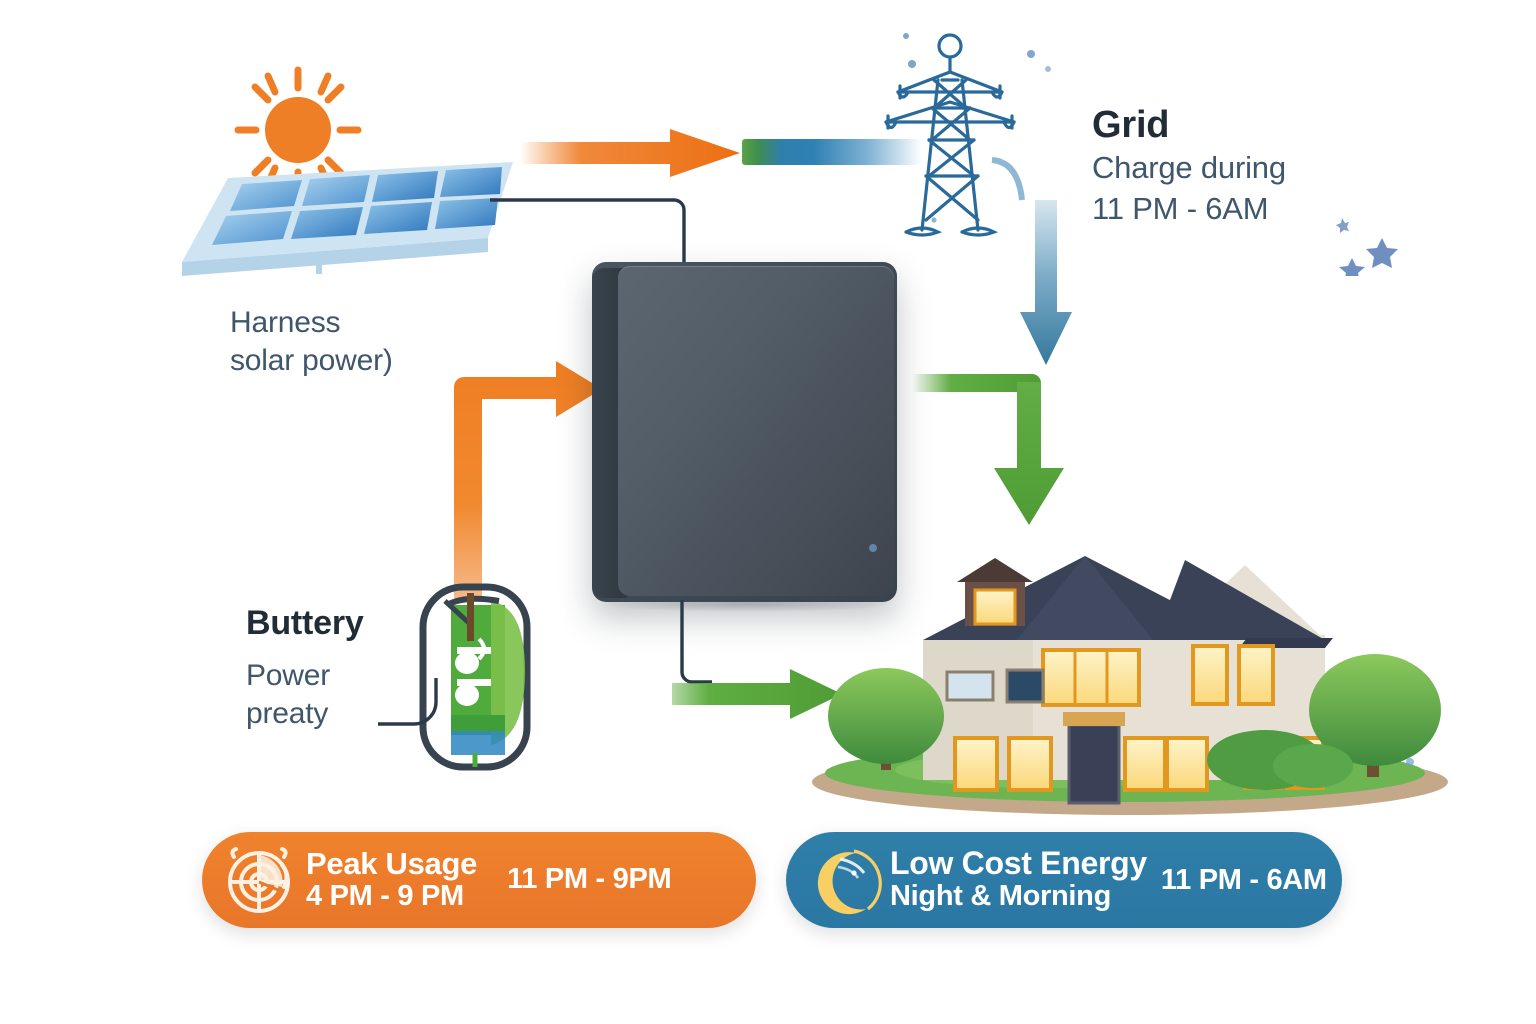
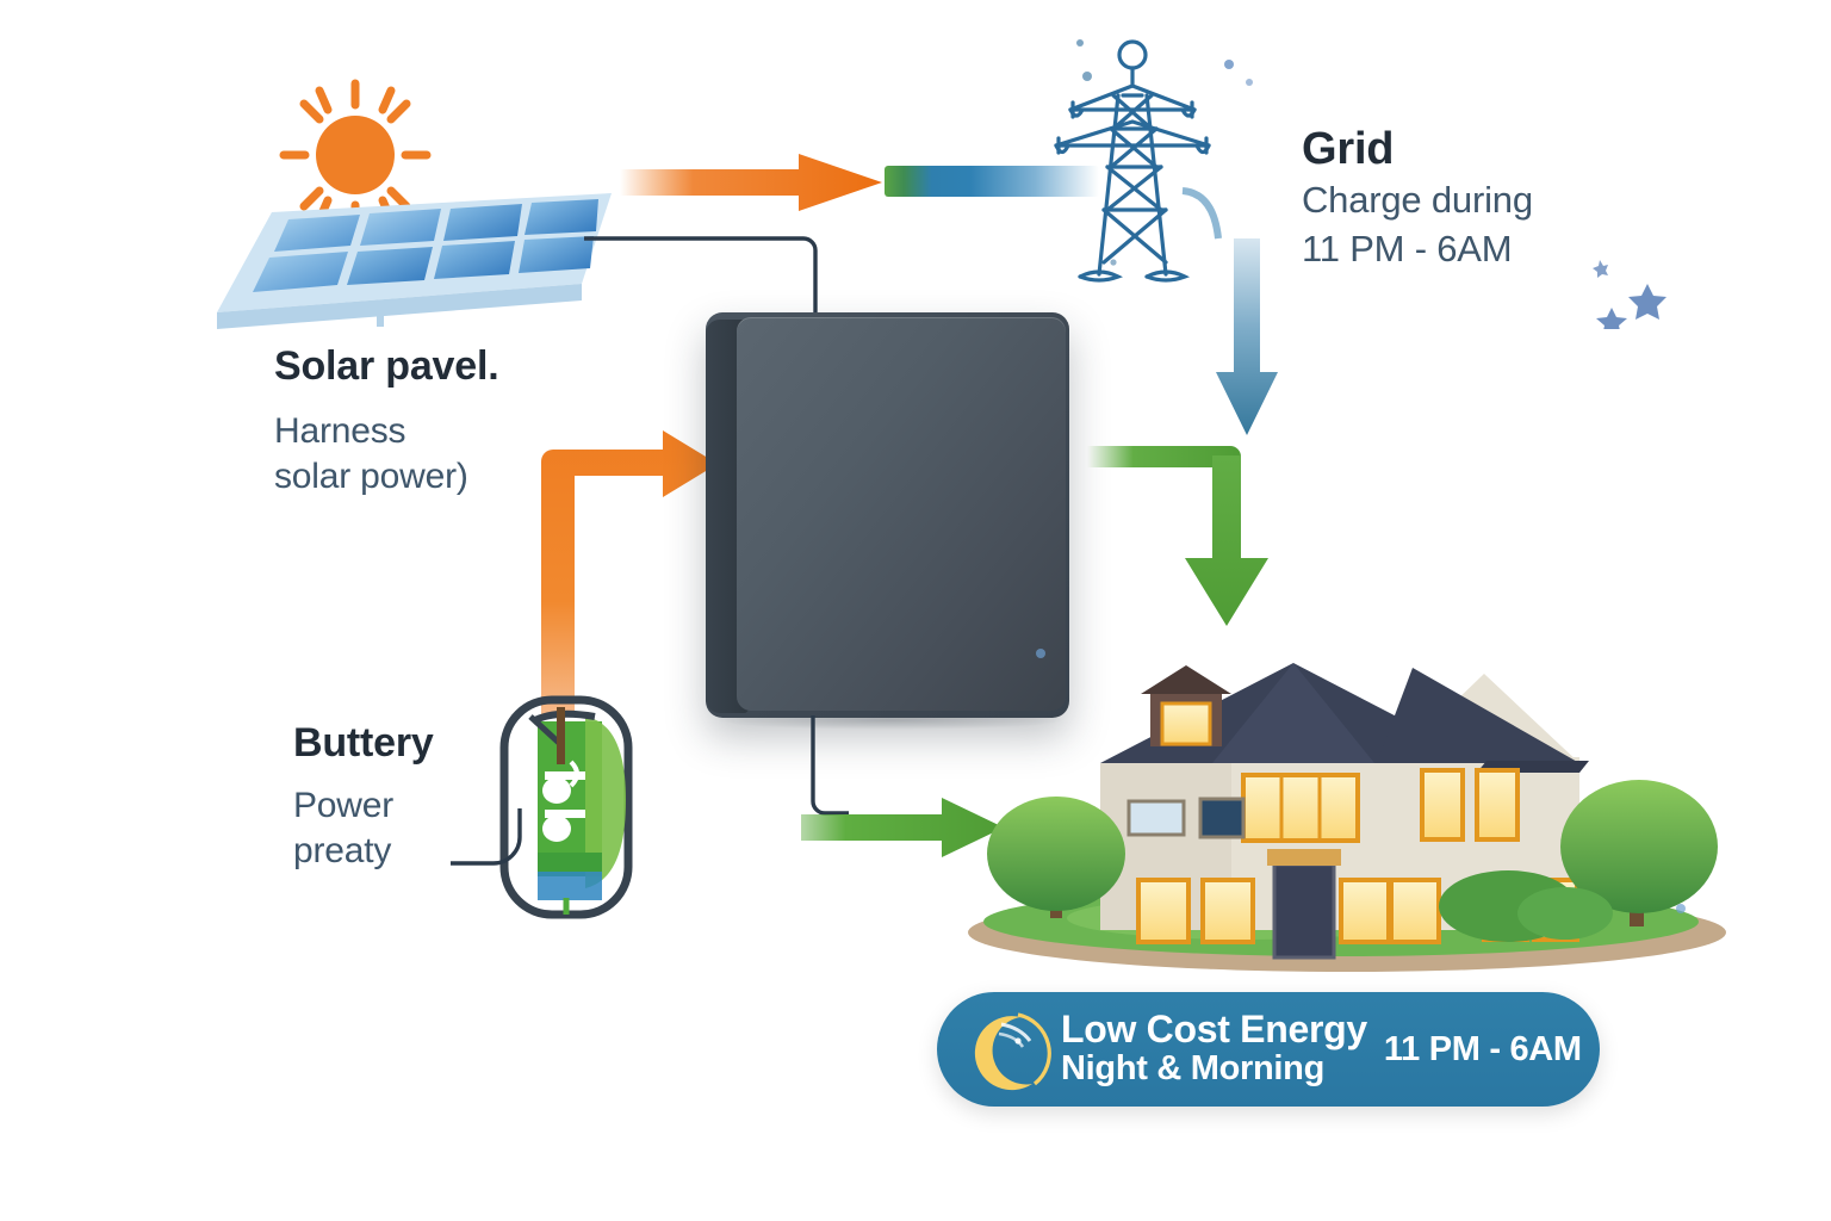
  Grid
  Charge during
  11 PM - 6AM
+ Solar pavel.
  Harness
  solar power)
  Buttery
  Power
  preaty
- Peak Usage
- 4 PM - 9 PM
- 11 PM - 9PM
  Low Cost Energy
  Night & Morning
  11 PM - 6AM
